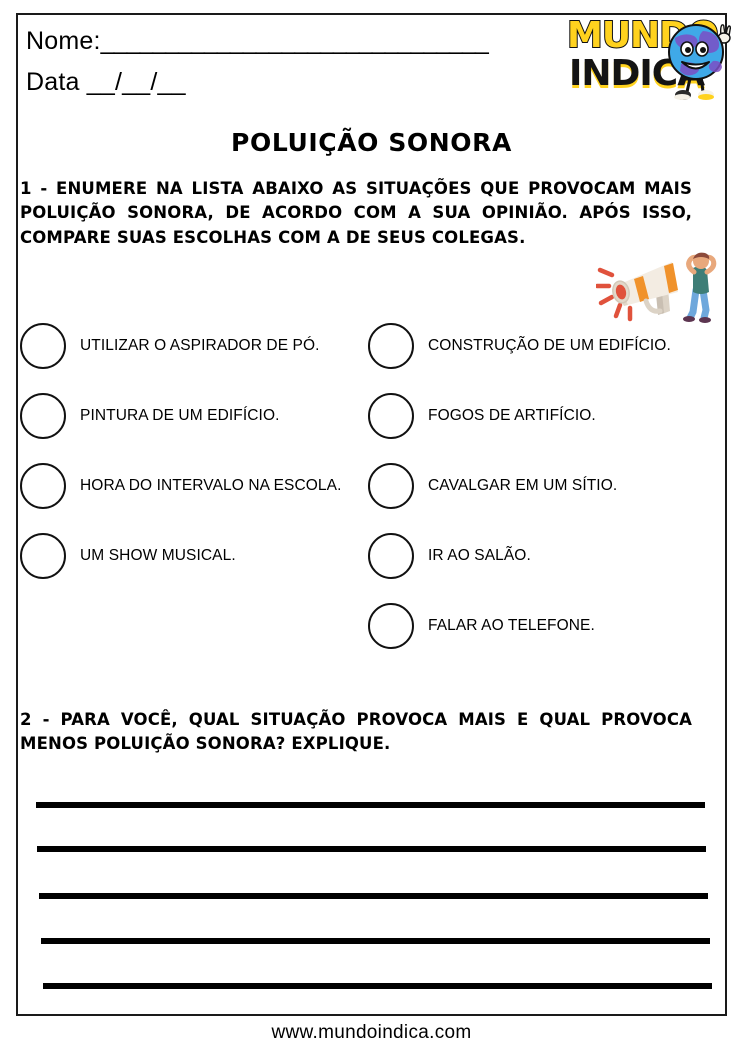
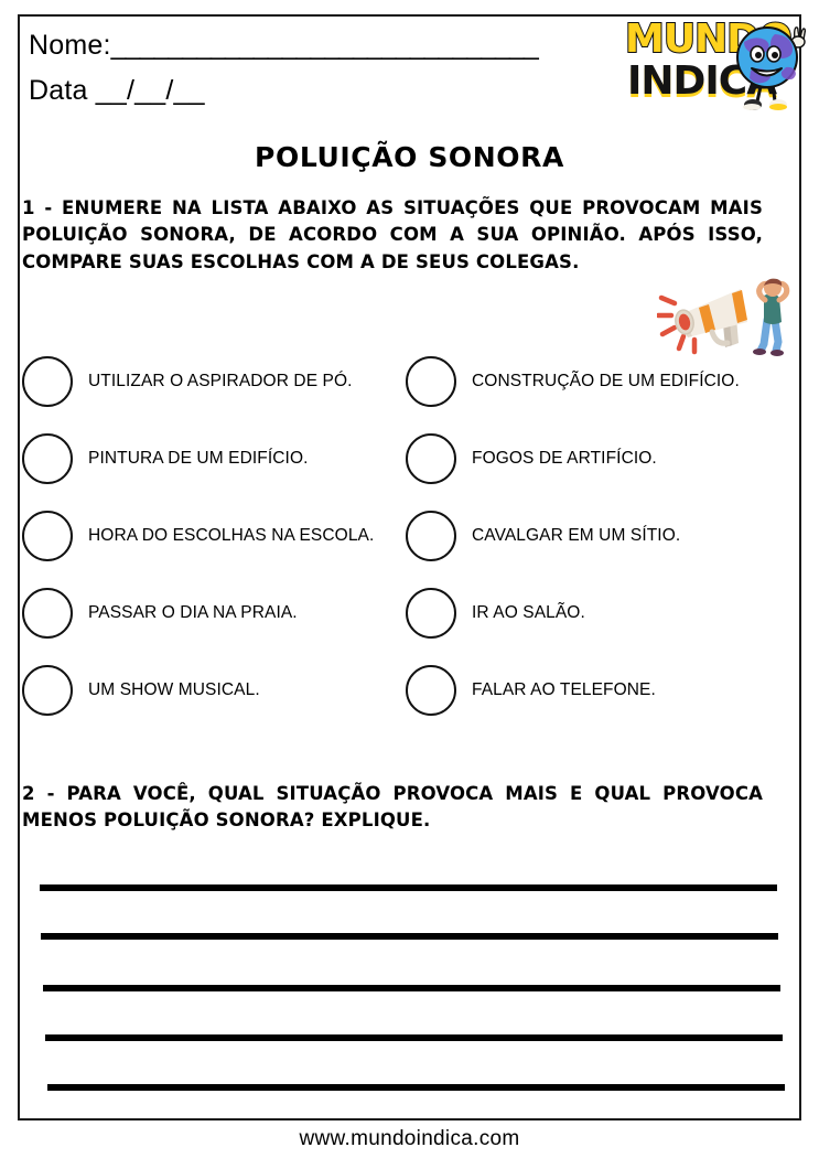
  Nome:______________________________
  Data __/__/__
  INDIC
  POLUIÇÃO SONORA
  1 - ENUMERE NA LISTA ABAIXO AS SITUAÇÕES QUE PROVOCAM MAIS POLUIÇÃO SONORA, DE ACORDO COM A SUA OPINIÃO. APÓS ISSO, COMPARE SUAS ESCOLHAS COM A DE SEUS COLEGAS.
  UTILIZAR O ASPIRADOR DE PÓ.
  PINTURA DE UM EDIFÍCIO.
- HORA DO INTERVALO NA ESCOLA.
+ HORA DO ESCOLHAS NA ESCOLA.
+ PASSAR O DIA NA PRAIA.
  UM SHOW MUSICAL.
  CONSTRUÇÃO DE UM EDIFÍCIO.
  FOGOS DE ARTIFÍCIO.
  CAVALGAR EM UM SÍTIO.
  IR AO SALÃO.
  FALAR AO TELEFONE.
  2 - PARA VOCÊ, QUAL SITUAÇÃO PROVOCA MAIS E QUAL PROVOCA MENOS POLUIÇÃO SONORA? EXPLIQUE.
  www.mundoindica.com
